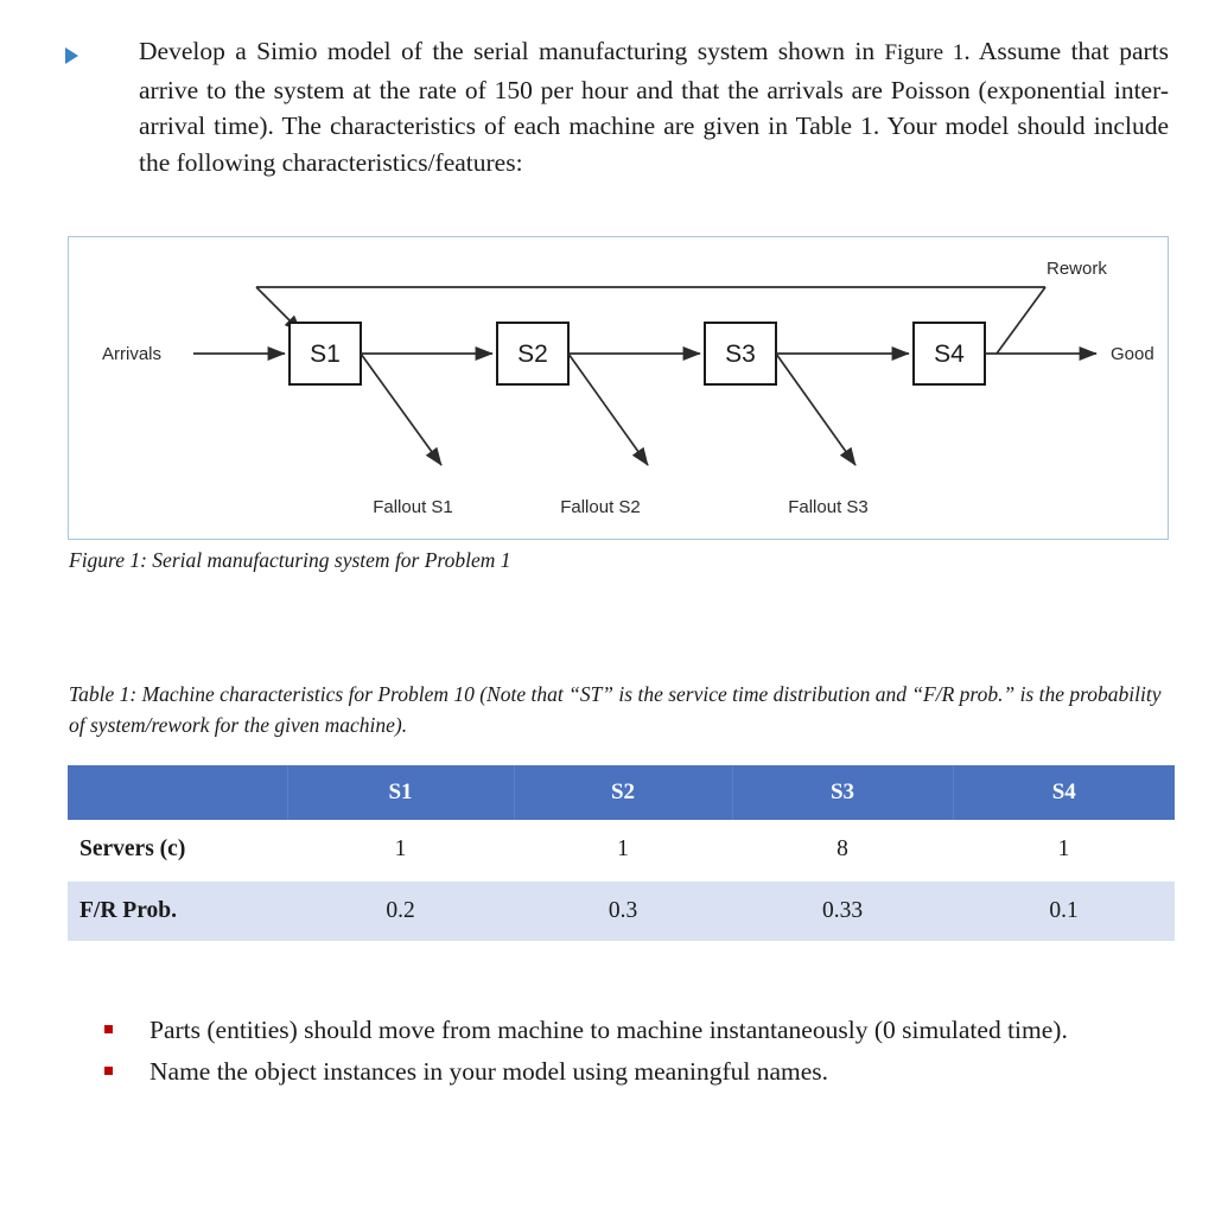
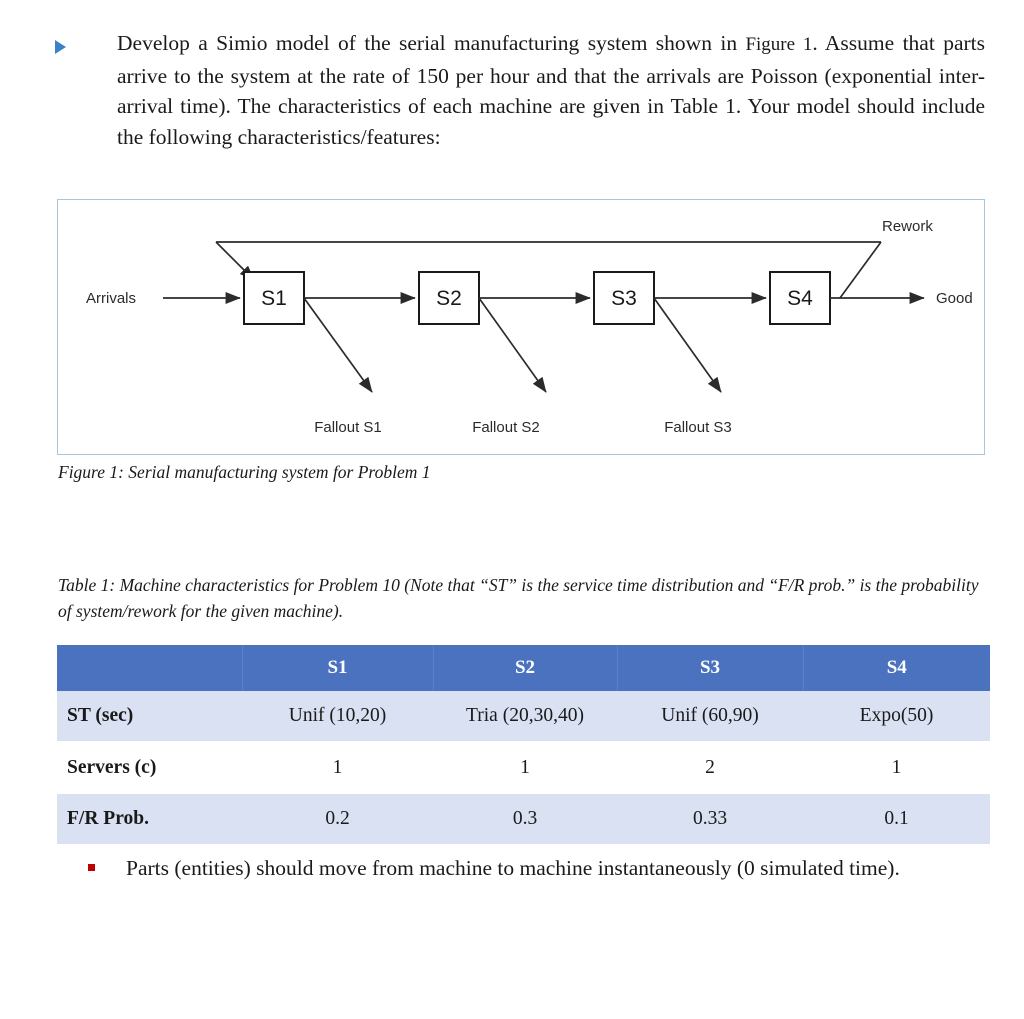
  Develop a Simio model of the serial manufacturing system shown in Figure 1. Assume that parts arrive to the system at the rate of 150 per hour and that the arrivals are Poisson (exponential inter-arrival time). The characteristics of each machine are given in Table 1. Your model should include the following characteristics/features:
  S1
  S2
  S3
  S4
  Arrivals
  Rework
  Good
  Fallout S1
  Fallout S2
  Fallout S3
  Figure 1: Serial manufacturing system for Problem 1
  Table 1: Machine characteristics for Problem 10 (Note that “ST” is the service time distribution and “F/R prob.” is the probability of system/rework for the given machine).
  	S1	S2	S3	S4
+ ST (sec)	Unif (10,20)	Tria (20,30,40)	Unif (60,90)	Expo(50)
- Servers (c)	1	1	8	1
+ Servers (c)	1	1	2	1
  F/R Prob.	0.2	0.3	0.33	0.1
  Parts (entities) should move from machine to machine instantaneously (0 simulated time).
- Name the object instances in your model using meaningful names.
